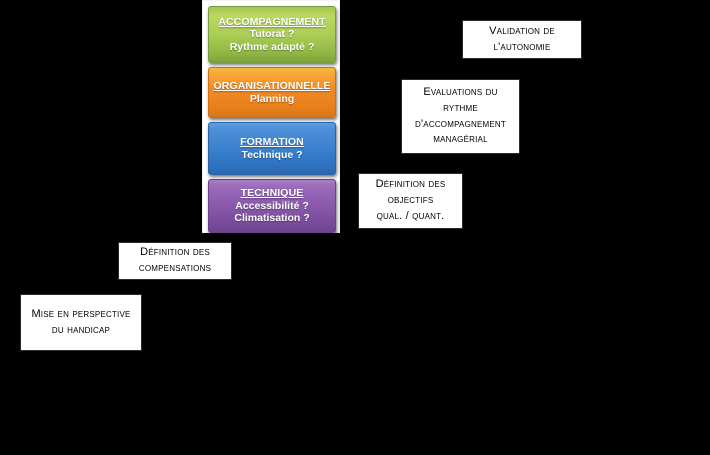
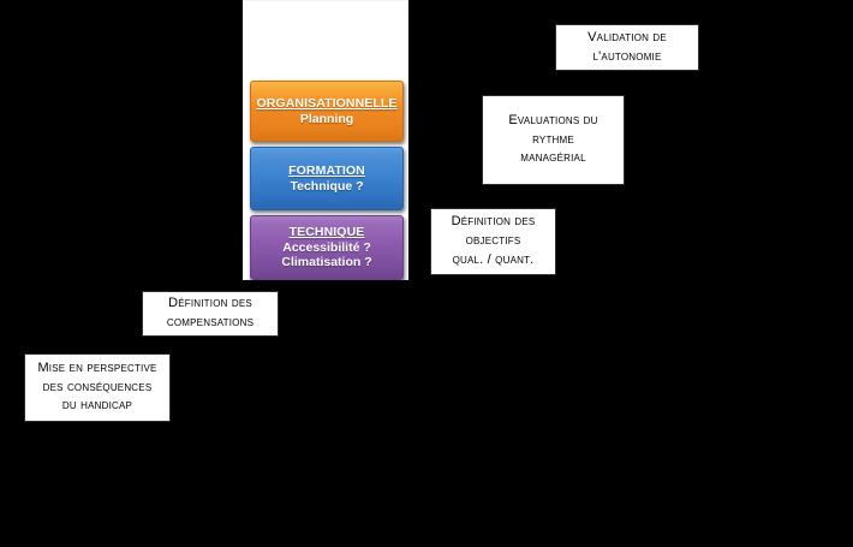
- ACCOMPAGNEMENT
- Tutorat ?
- Rythme adapté ?
  ORGANISATIONNELLE
  Planning
  FORMATION
  Technique ?
  TECHNIQUE
  Accessibilité ?
  Climatisation ?
  Validation de
  l'autonomie
  Evaluations du
  rythme
- d'accompagnement
  managérial
  Définition des
  objectifs
  qual. / quant.
  Définition des
  compensations
  Mise en perspective
+ des conséquences
  du handicap
